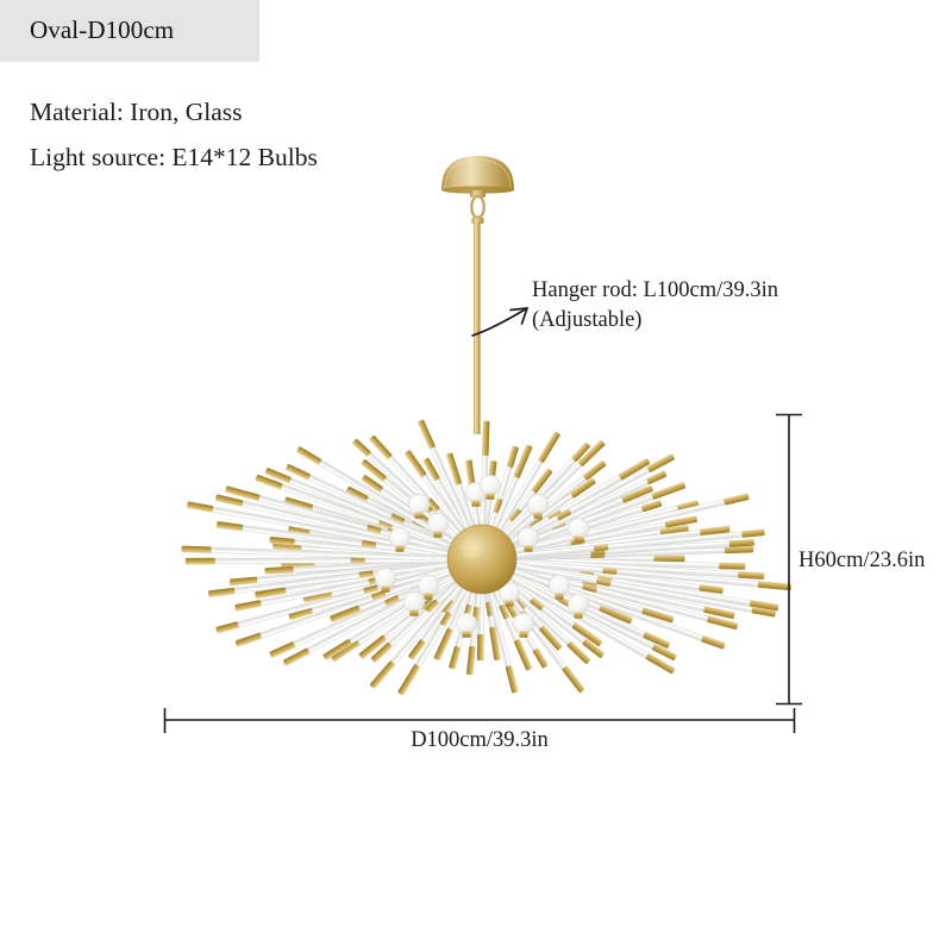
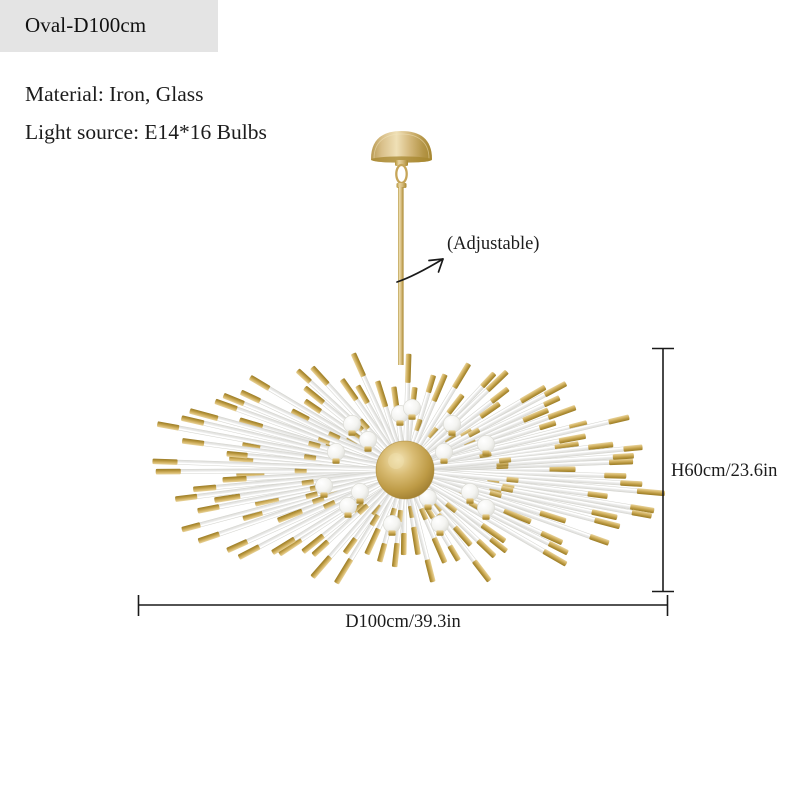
  Oval-D100cm
  Material: Iron, Glass
- Light source: E14*12 Bulbs
+ Light source: E14*16 Bulbs
- Hanger rod: L100cm/39.3in
  (Adjustable)
  H60cm/23.6in
  D100cm/39.3in
